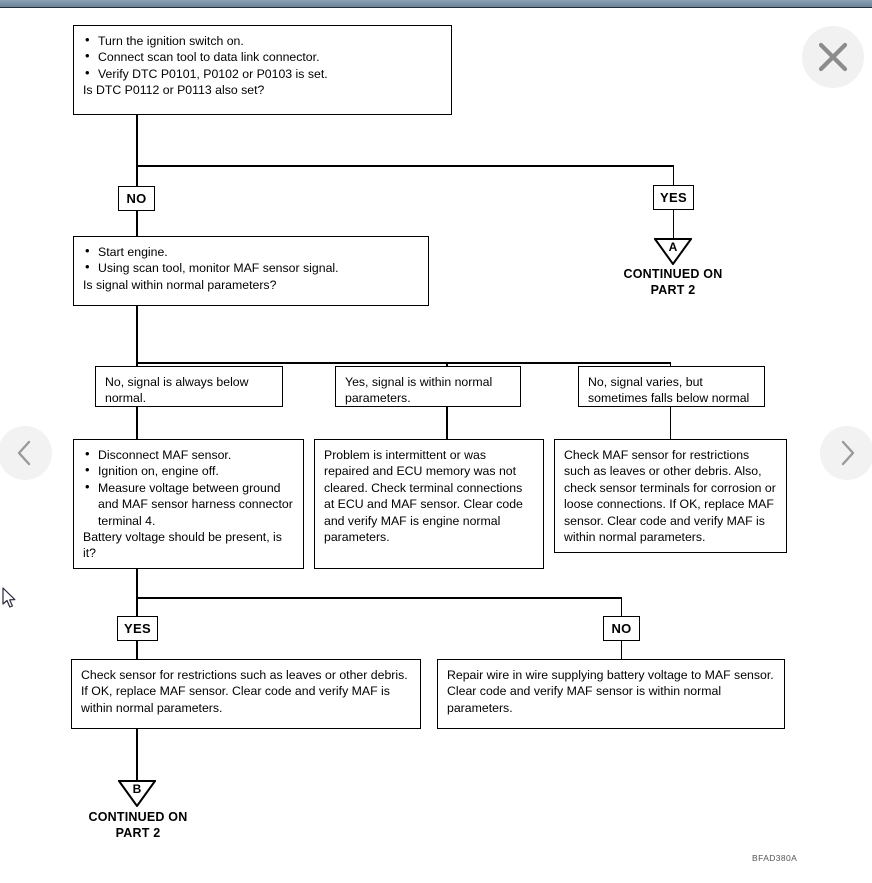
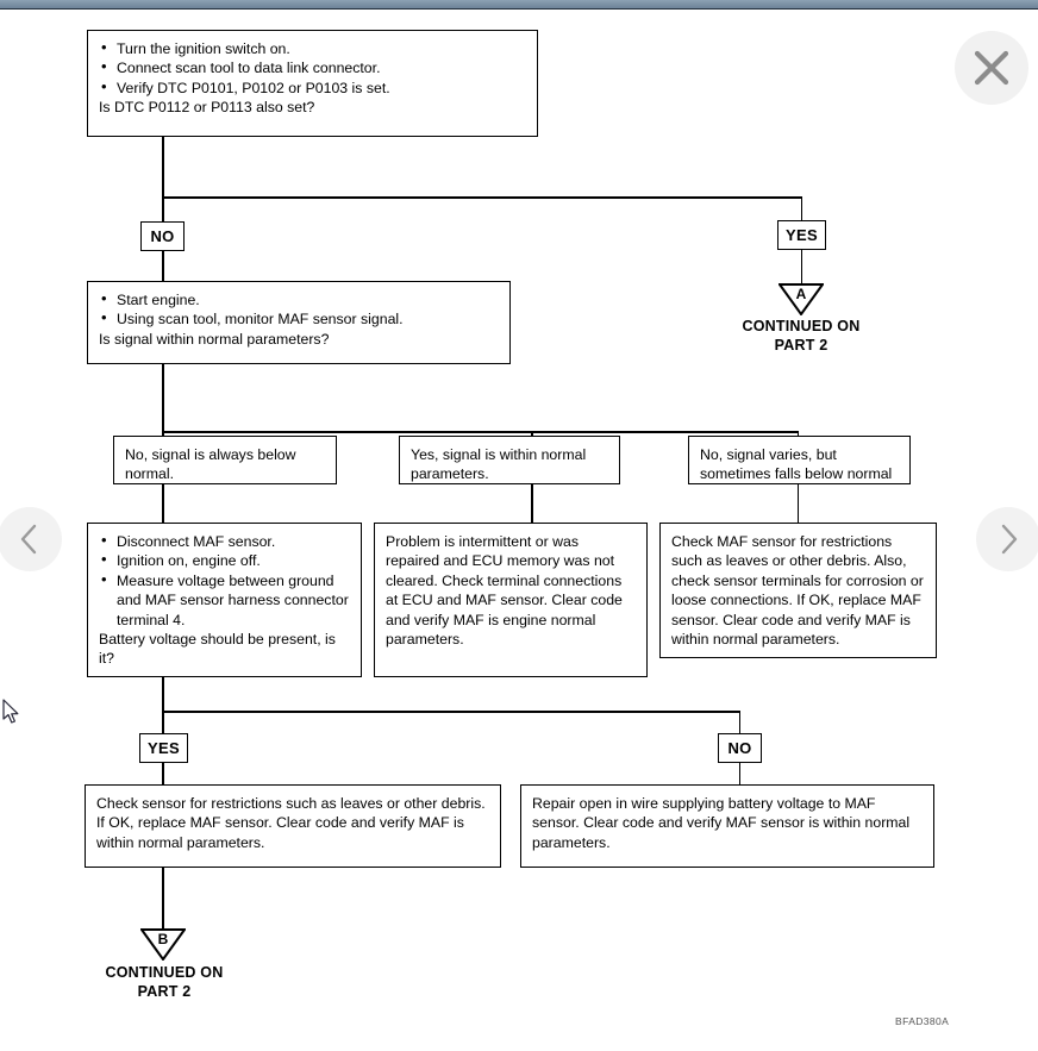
  Turn the ignition switch on.
  Connect scan tool to data link connector.
  Verify DTC P0101, P0102 or P0103 is set.
  Is DTC P0112 or P0113 also set?
  NO
  YES
  A
  CONTINUED ON
  PART 2
  Start engine.
  Using scan tool, monitor MAF sensor signal.
  Is signal within normal parameters?
  No, signal is always below normal.
  Yes, signal is within normal parameters.
  No, signal varies, but sometimes falls below normal
  Disconnect MAF sensor.
  Ignition on, engine off.
  Measure voltage between ground and MAF sensor harness connector terminal 4.
  Battery voltage should be present, is it?
  Problem is intermittent or was repaired and ECU memory was not cleared. Check terminal connections at ECU and MAF sensor. Clear code and verify MAF is engine normal parameters.
  Check MAF sensor for restrictions such as leaves or other debris. Also, check sensor terminals for corrosion or loose connections. If OK, replace MAF sensor. Clear code and verify MAF is within normal parameters.
  YES
  NO
  Check sensor for restrictions such as leaves or other debris. If OK, replace MAF sensor. Clear code and verify MAF is within normal parameters.
- Repair wire in wire supplying battery voltage to MAF sensor. Clear code and verify MAF sensor is within normal parameters.
+ Repair open in wire supplying battery voltage to MAF sensor. Clear code and verify MAF sensor is within normal parameters.
  B
  CONTINUED ON
  PART 2
  BFAD380A
